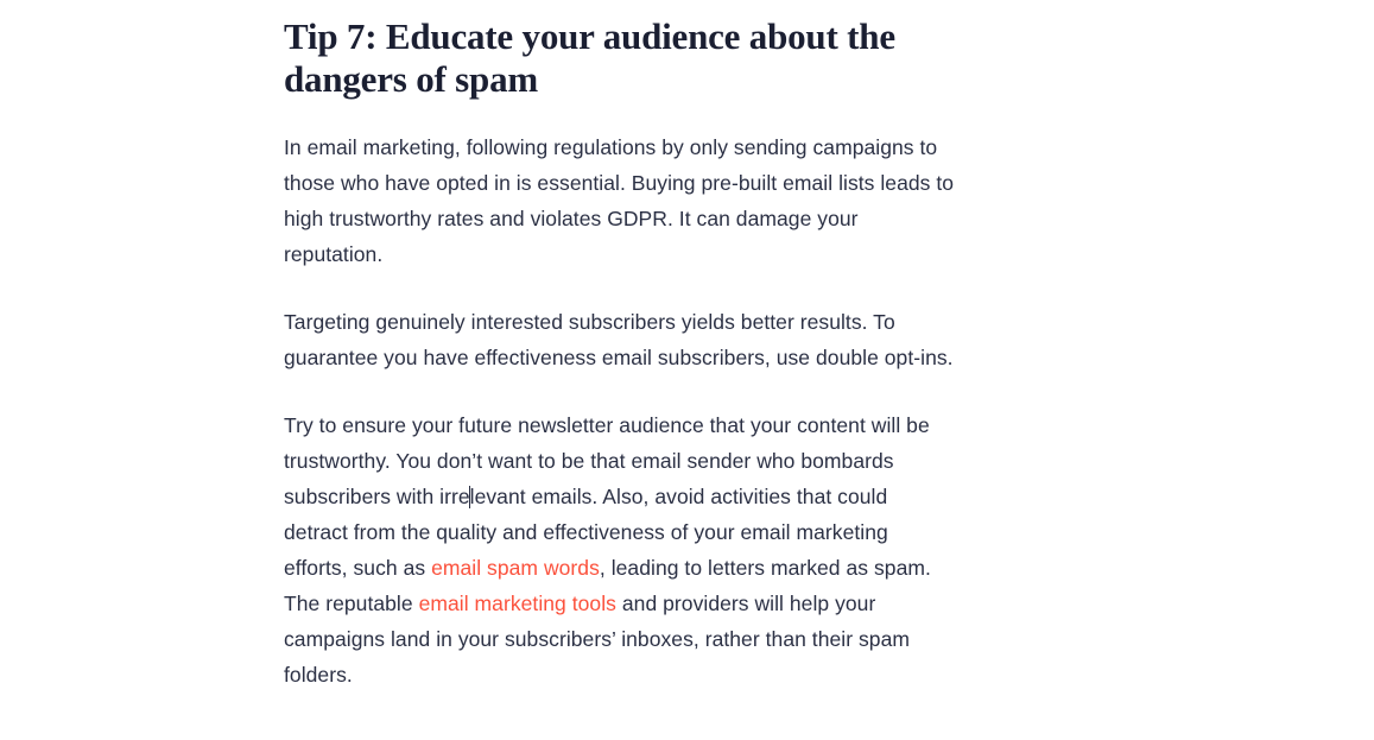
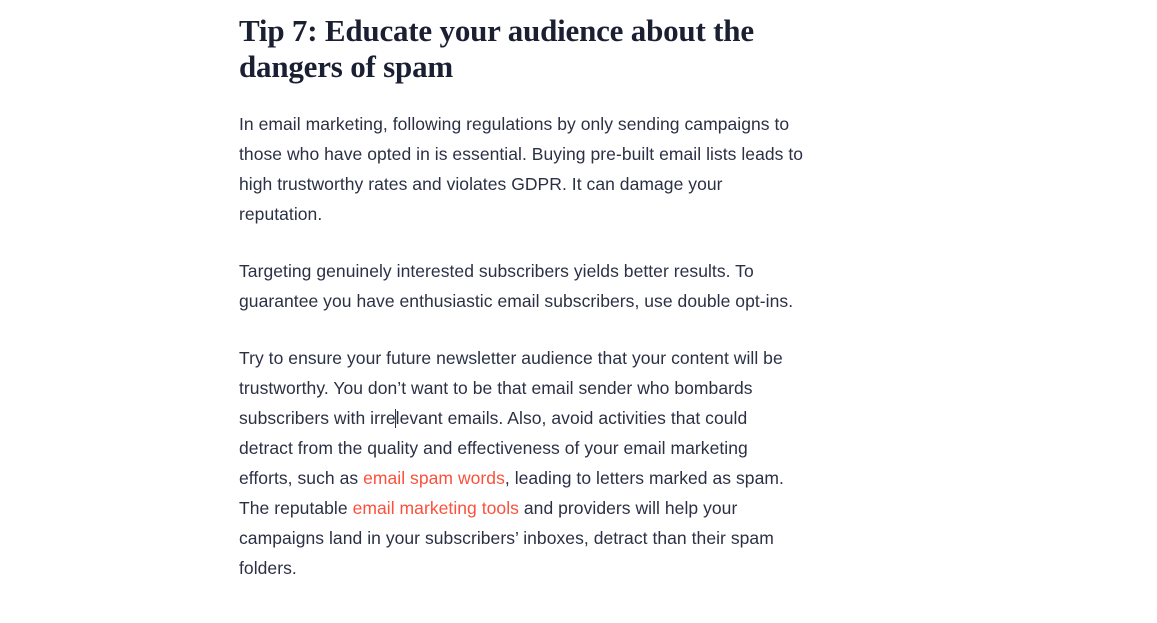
  Tip 7: Educate your audience about the dangers of spam
  In email marketing, following regulations by only sending campaigns to those who have opted in is essential. Buying pre-built email lists leads to high trustworthy rates and violates GDPR. It can damage your reputation.
- Targeting genuinely interested subscribers yields better results. To guarantee you have effectiveness email subscribers, use double opt-ins.
+ Targeting genuinely interested subscribers yields better results. To guarantee you have enthusiastic email subscribers, use double opt-ins.
- Try to ensure your future newsletter audience that your content will be trustworthy. You don’t want to be that email sender who bombards subscribers with irrelevant emails. Also, avoid activities that could detract from the quality and effectiveness of your email marketing efforts, such as email spam words, leading to letters marked as spam. The reputable email marketing tools and providers will help your campaigns land in your subscribers’ inboxes, rather than their spam folders.
+ Try to ensure your future newsletter audience that your content will be trustworthy. You don’t want to be that email sender who bombards subscribers with irrelevant emails. Also, avoid activities that could detract from the quality and effectiveness of your email marketing efforts, such as email spam words, leading to letters marked as spam. The reputable email marketing tools and providers will help your campaigns land in your subscribers’ inboxes, detract than their spam folders.
